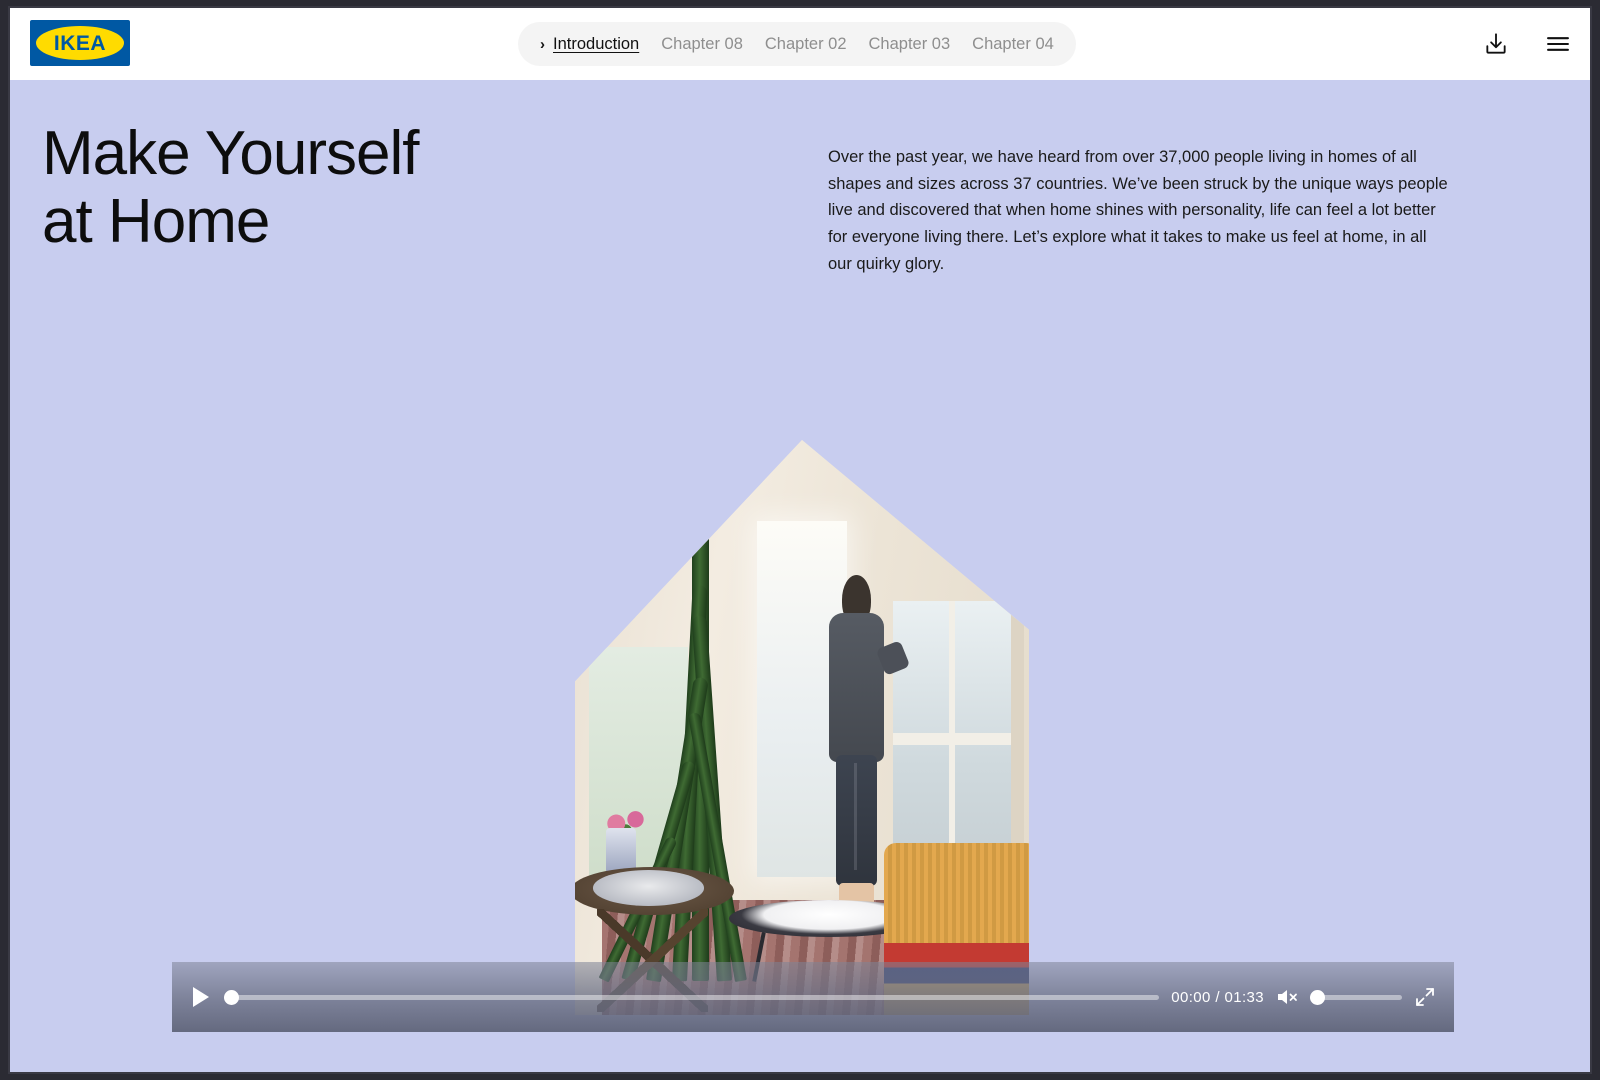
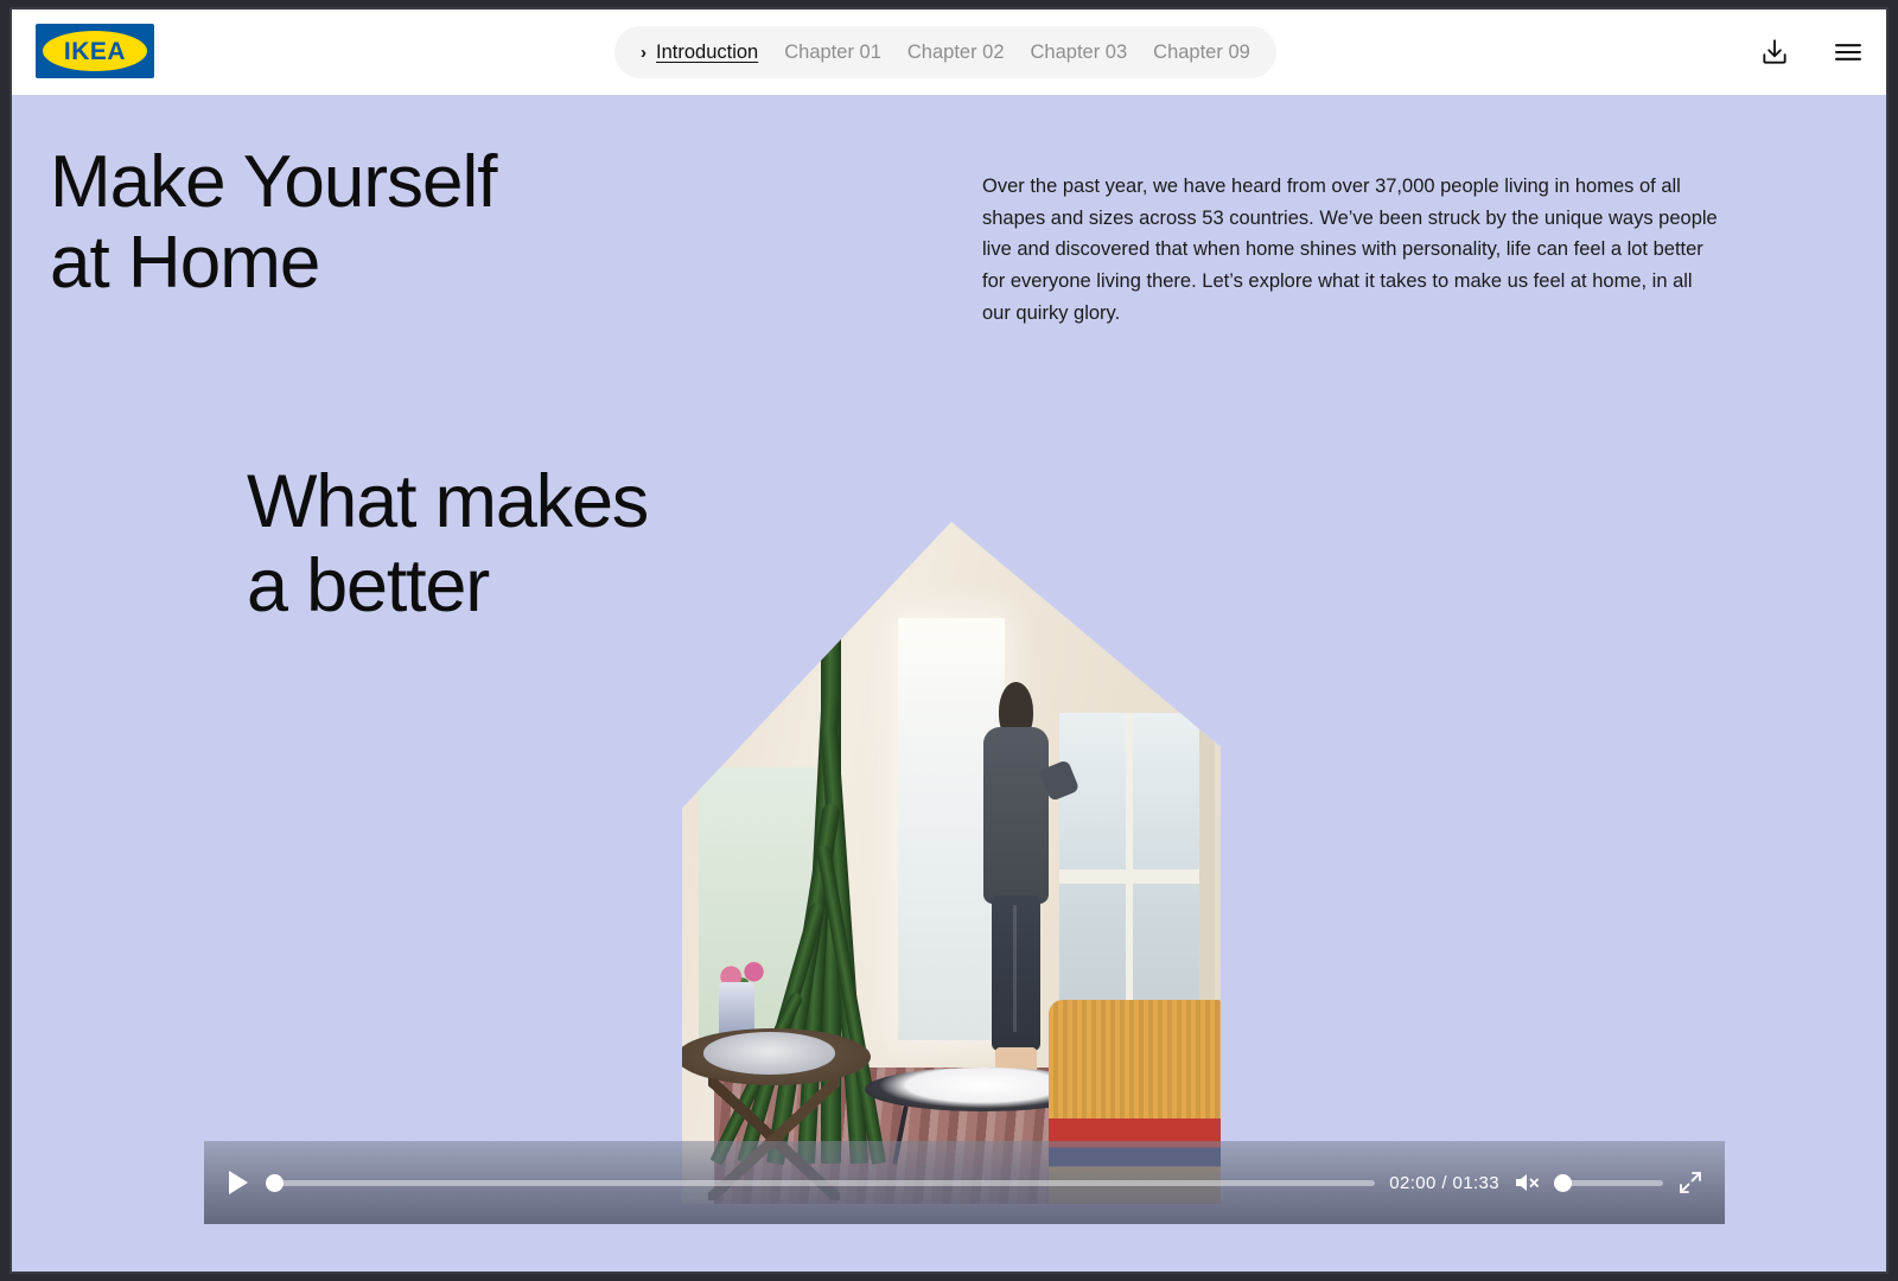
  IKEA
  ›
  Introduction
- Chapter 08
+ Chapter 01
  Chapter 02
  Chapter 03
- Chapter 04
+ Chapter 09
  Make Yourself
  at Home
- Over the past year, we have heard from over 37,000 people living in homes of all shapes and sizes across 37 countries. We’ve been struck by the unique ways people live and discovered that when home shines with personality, life can feel a lot better for everyone living there. Let’s explore what it takes to make us feel at home, in all our quirky glory.
+ Over the past year, we have heard from over 37,000 people living in homes of all shapes and sizes across 53 countries. We’ve been struck by the unique ways people live and discovered that when home shines with personality, life can feel a lot better for everyone living there. Let’s explore what it takes to make us feel at home, in all our quirky glory.
+ What makes
+ a better
- 00:00 / 01:33
+ 02:00 / 01:33
